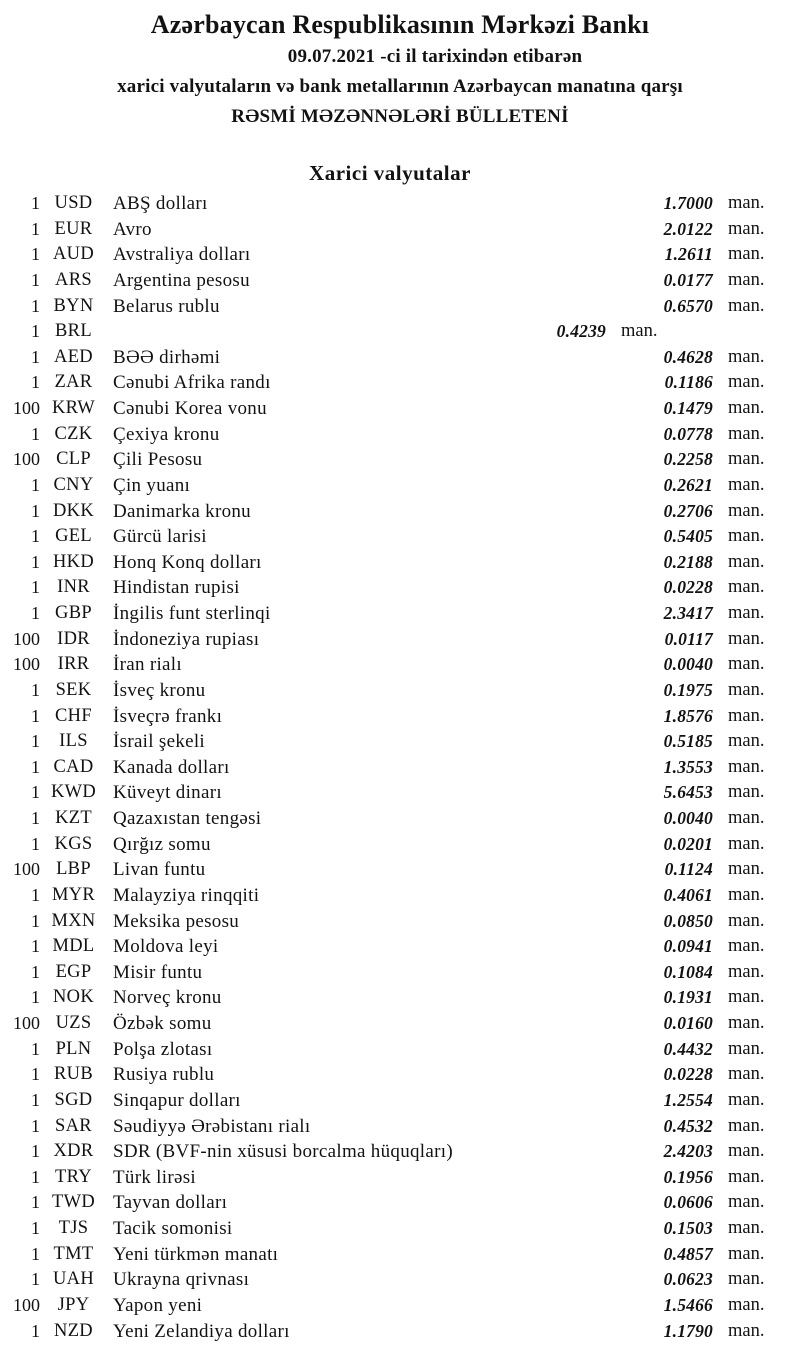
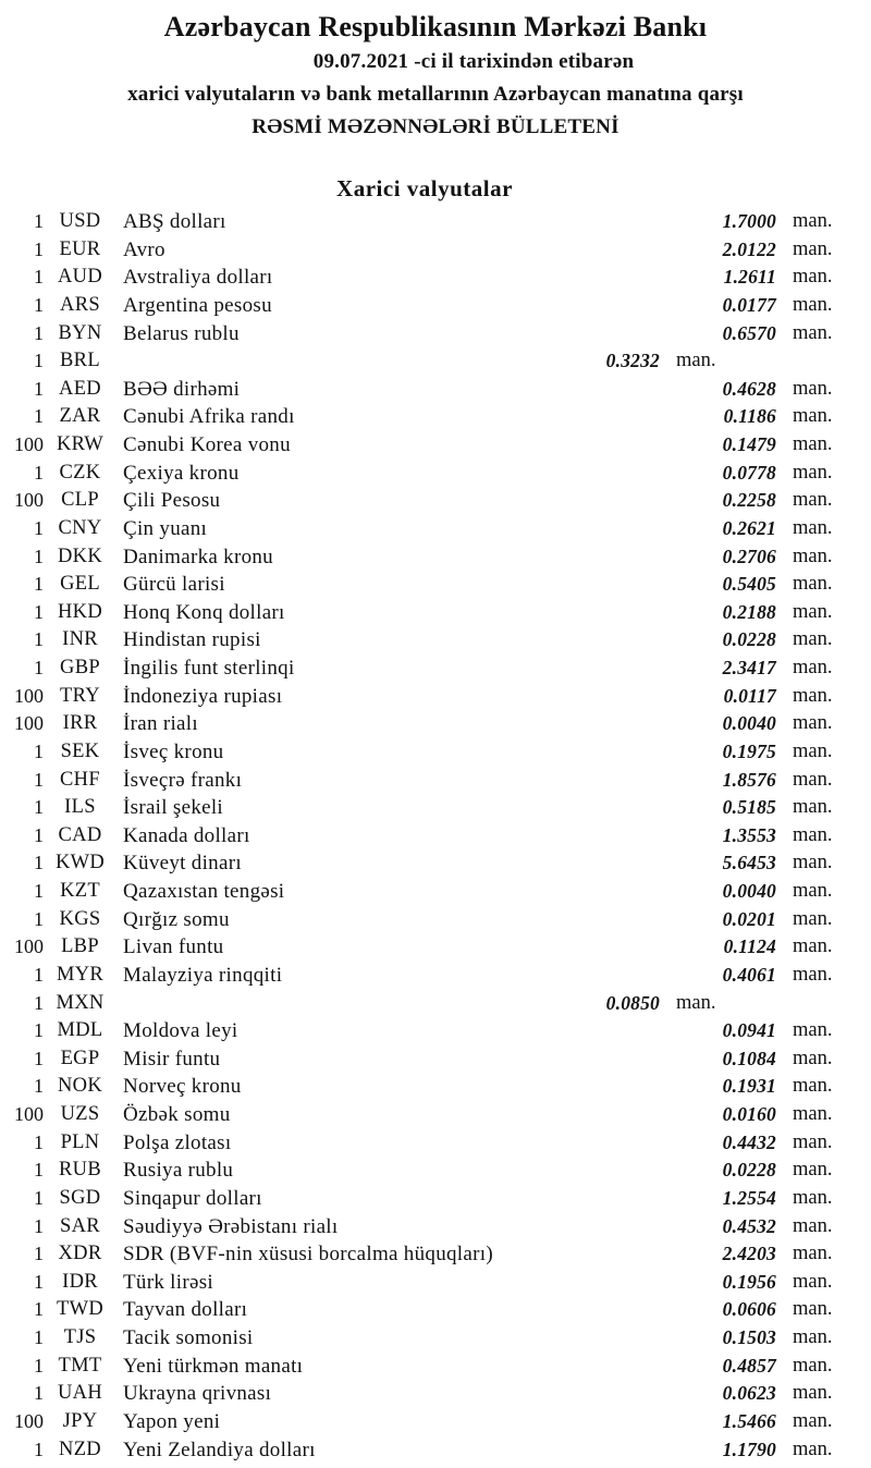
  Azərbaycan Respublikasının Mərkəzi Bankı
  09.07.2021 -ci il tarixindən etibarən
  xarici valyutaların və bank metallarının Azərbaycan manatına qarşı
  RƏSMİ MƏZƏNNƏLƏRİ BÜLLETENİ
  Xarici valyutalar
  1
  USD
  ABŞ dolları
  1.7000
  man.
  1
  EUR
  Avro
  2.0122
  man.
  1
  AUD
  Avstraliya dolları
  1.2611
  man.
  1
  ARS
  Argentina pesosu
  0.0177
  man.
  1
  BYN
  Belarus rublu
  0.6570
  man.
  1
  BRL
- 0.4239
+ 0.3232
  man.
  1
  AED
  BƏƏ dirhəmi
  0.4628
  man.
  1
  ZAR
  Cənubi Afrika randı
  0.1186
  man.
  100
  KRW
  Cənubi Korea vonu
  0.1479
  man.
  1
  CZK
  Çexiya kronu
  0.0778
  man.
  100
  CLP
  Çili Pesosu
  0.2258
  man.
  1
  CNY
  Çin yuanı
  0.2621
  man.
  1
  DKK
  Danimarka kronu
  0.2706
  man.
  1
  GEL
  Gürcü larisi
  0.5405
  man.
  1
  HKD
  Honq Konq dolları
  0.2188
  man.
  1
  INR
  Hindistan rupisi
  0.0228
  man.
  1
  GBP
  İngilis funt sterlinqi
  2.3417
  man.
  100
- IDR
+ TRY
  İndoneziya rupiası
  0.0117
  man.
  100
  IRR
  İran rialı
  0.0040
  man.
  1
  SEK
  İsveç kronu
  0.1975
  man.
  1
  CHF
  İsveçrə frankı
  1.8576
  man.
  1
  ILS
  İsrail şekeli
  0.5185
  man.
  1
  CAD
  Kanada dolları
  1.3553
  man.
  1
  KWD
  Küveyt dinarı
  5.6453
  man.
  1
  KZT
  Qazaxıstan tengəsi
  0.0040
  man.
  1
  KGS
  Qırğız somu
  0.0201
  man.
  100
  LBP
  Livan funtu
  0.1124
  man.
  1
  MYR
  Malayziya rinqqiti
  0.4061
  man.
  1
  MXN
- Meksika pesosu
  0.0850
  man.
  1
  MDL
  Moldova leyi
  0.0941
  man.
  1
  EGP
  Misir funtu
  0.1084
  man.
  1
  NOK
  Norveç kronu
  0.1931
  man.
  100
  UZS
  Özbək somu
  0.0160
  man.
  1
  PLN
  Polşa zlotası
  0.4432
  man.
  1
  RUB
  Rusiya rublu
  0.0228
  man.
  1
  SGD
  Sinqapur dolları
  1.2554
  man.
  1
  SAR
  Səudiyyə Ərəbistanı rialı
  0.4532
  man.
  1
  XDR
  SDR (BVF-nin xüsusi borcalma hüquqları)
  2.4203
  man.
  1
- TRY
+ IDR
  Türk lirəsi
  0.1956
  man.
  1
  TWD
  Tayvan dolları
  0.0606
  man.
  1
  TJS
  Tacik somonisi
  0.1503
  man.
  1
  TMT
  Yeni türkmən manatı
  0.4857
  man.
  1
  UAH
  Ukrayna qrivnası
  0.0623
  man.
  100
  JPY
  Yapon yeni
  1.5466
  man.
  1
  NZD
  Yeni Zelandiya dolları
  1.1790
  man.
